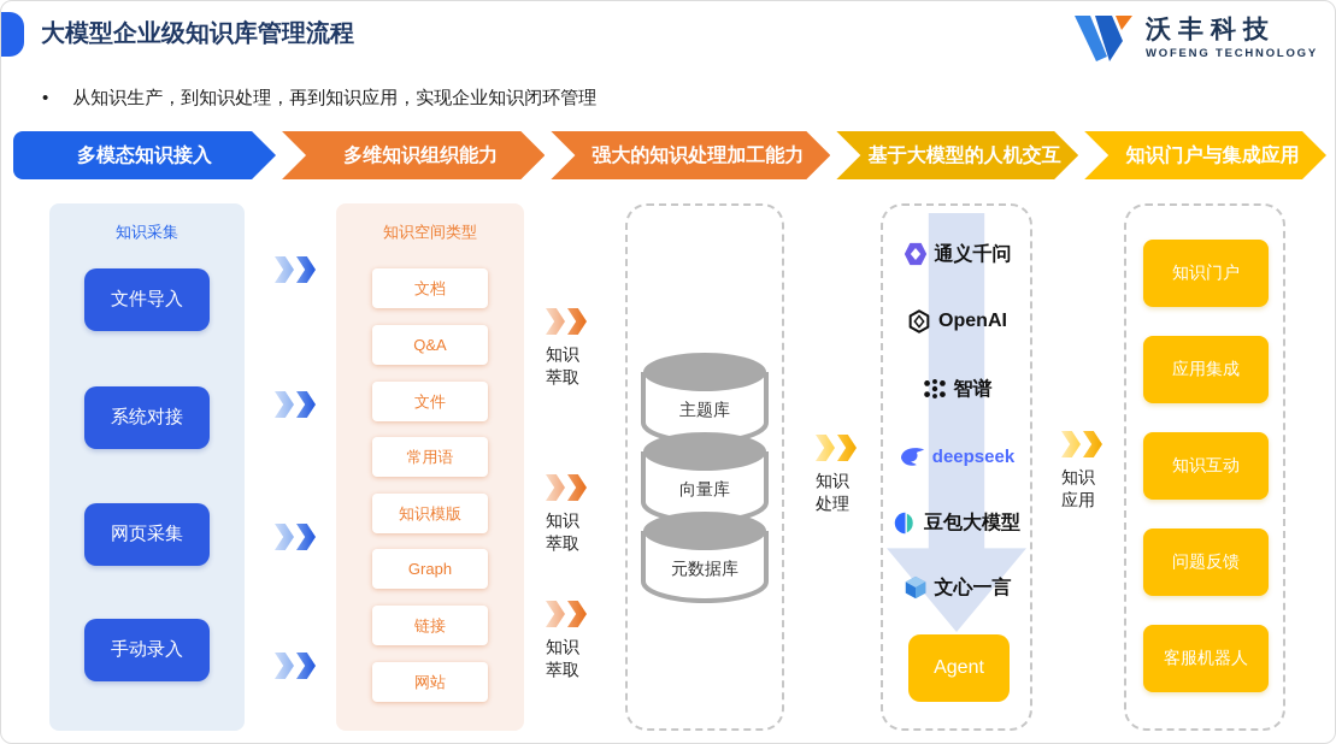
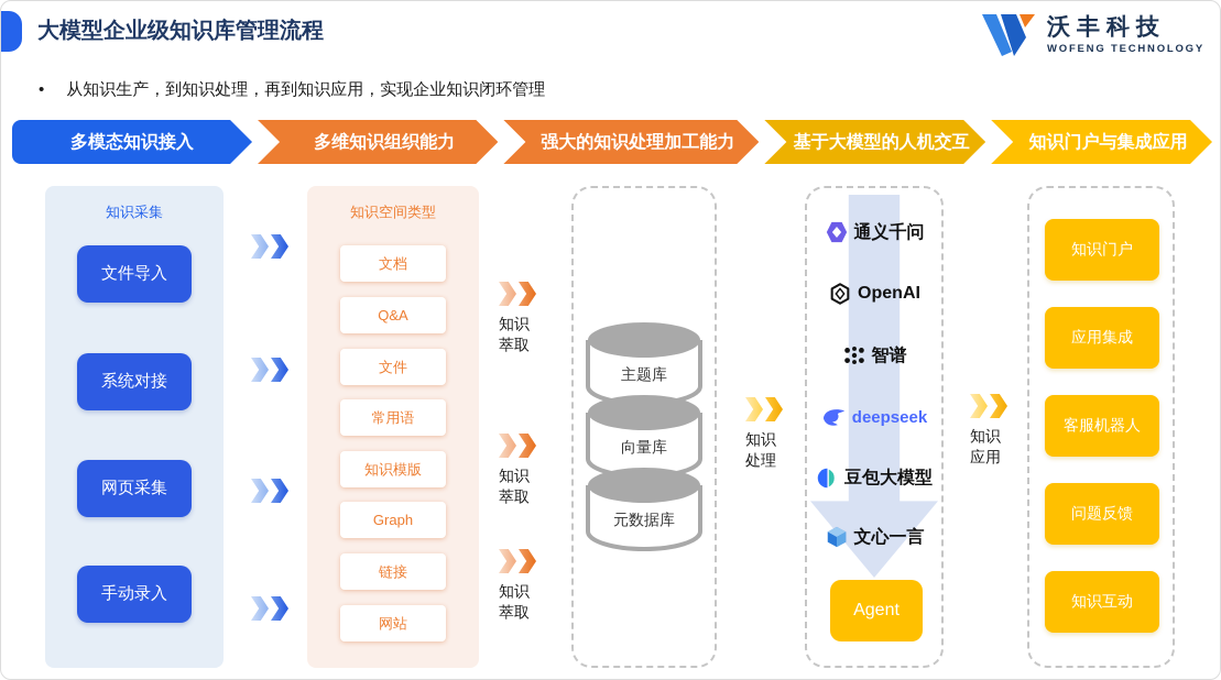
  大模型企业级知识库管理流程
  沃丰科技
  WOFENG TECHNOLOGY
  •
  从知识生产，到知识处理，再到知识应用，实现企业知识闭环管理
  多模态知识接入
  多维知识组织能力
  强大的知识处理加工能力
  基于大模型的人机交互
  知识门户与集成应用
  知识采集
  文件导入
  系统对接
  网页采集
  手动录入
  知识空间类型
  文档
  Q&A
  文件
  常用语
  知识模版
  Graph
  链接
  网站
  知识
  萃取
  知识
  萃取
  知识
  萃取
  主题库
  向量库
  元数据库
  知识
  处理
  通义千问
  OpenAI
  智谱
  deepseek
  豆包大模型
  文心一言
  Agent
  知识
  应用
  知识门户
  应用集成
- 知识互动
+ 客服机器人
  问题反馈
- 客服机器人
+ 知识互动
